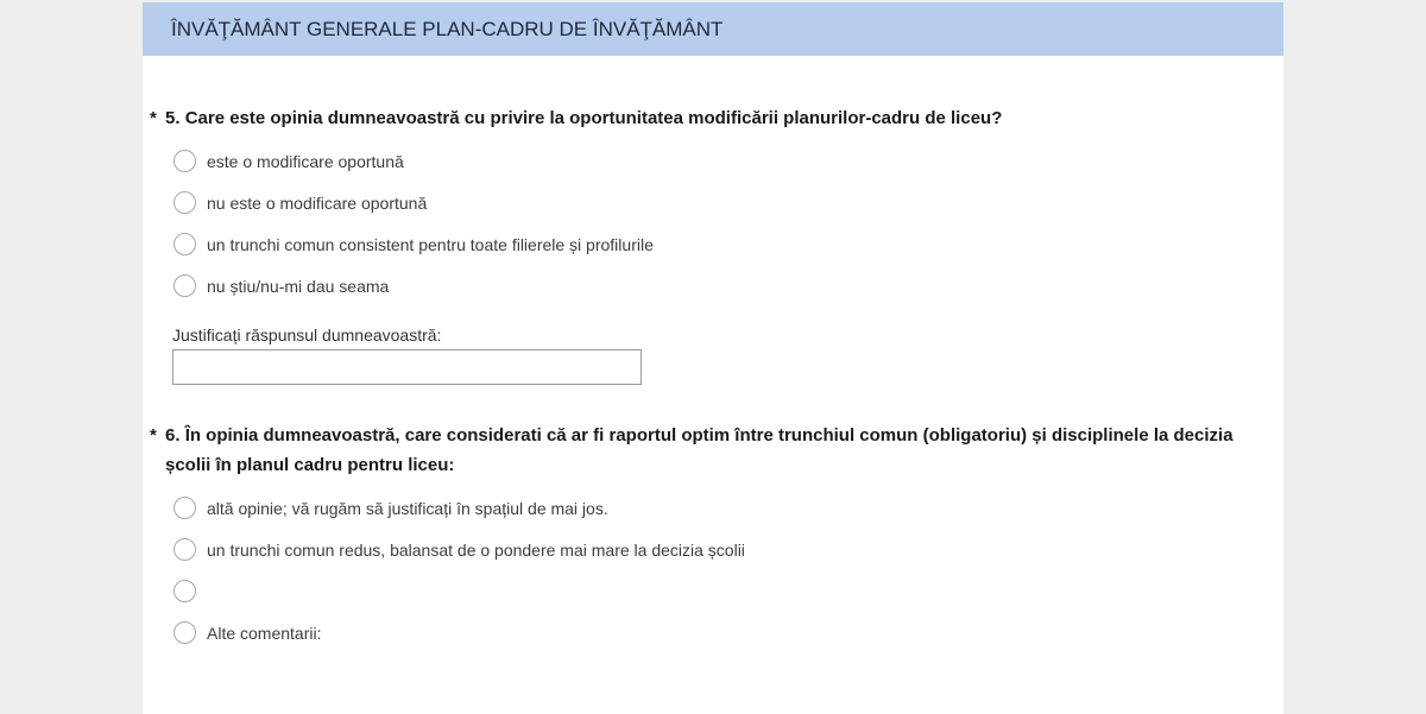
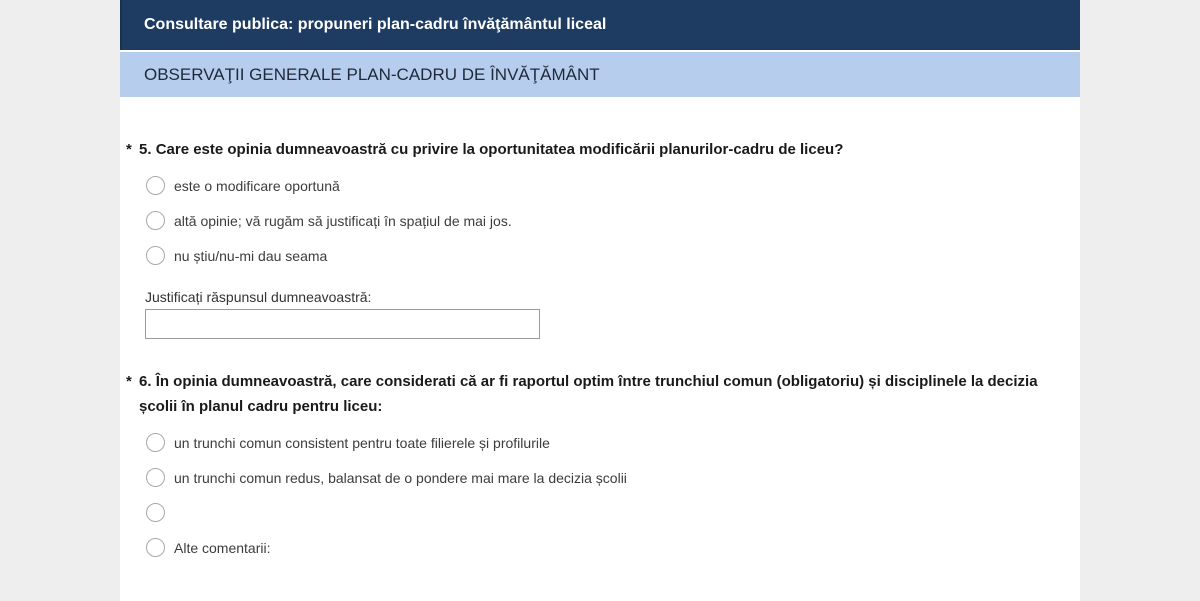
+ Consultare publica: propuneri plan-cadru învăţământul liceal
- ÎNVĂŢĂMÂNT GENERALE PLAN-CADRU DE ÎNVĂŢĂMÂNT
+ OBSERVAŢII GENERALE PLAN-CADRU DE ÎNVĂŢĂMÂNT
  *
  5. Care este opinia dumneavoastră cu privire la oportunitatea modificării planurilor-cadru de liceu?
  este o modificare oportună
- nu este o modificare oportună
- un trunchi comun consistent pentru toate filierele și profilurile
+ altă opinie; vă rugăm să justificați în spațiul de mai jos.
  nu știu/nu-mi dau seama
  Justificați răspunsul dumneavoastră:
  *
  6. În opinia dumneavoastră, care considerati că ar fi raportul optim între trunchiul comun (obligatoriu) și disciplinele la decizia școlii în planul cadru pentru liceu:
- altă opinie; vă rugăm să justificați în spațiul de mai jos.
+ un trunchi comun consistent pentru toate filierele și profilurile
  un trunchi comun redus, balansat de o pondere mai mare la decizia școlii
  Alte comentarii:
